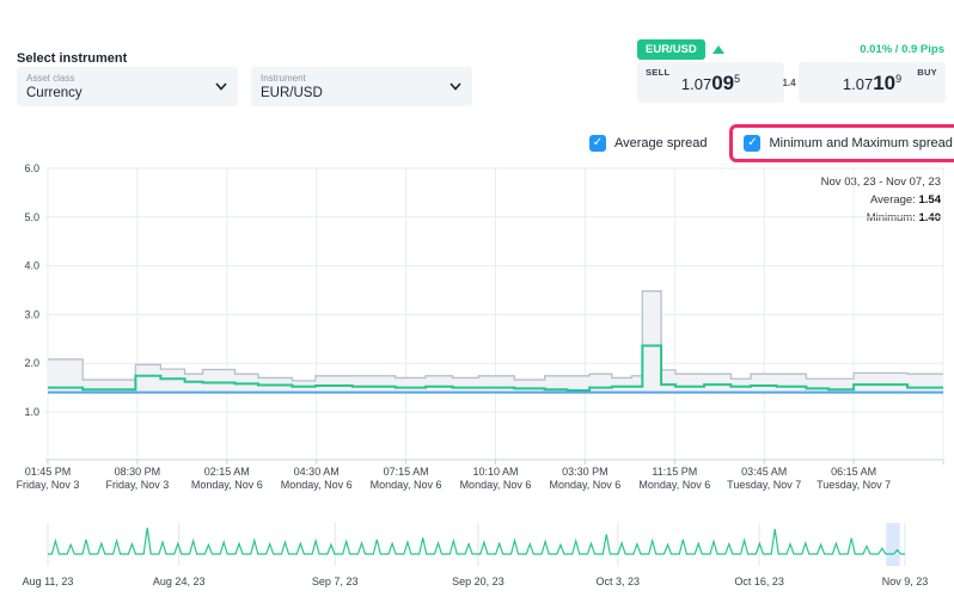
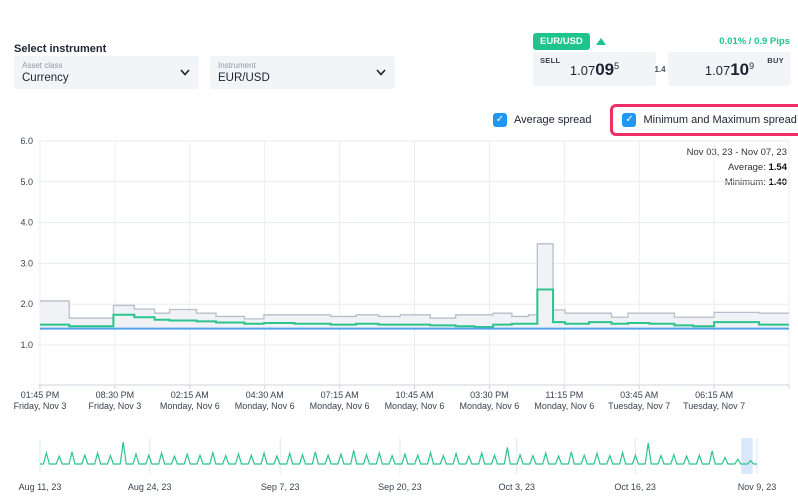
  Select instrument
  Asset class
  Currency
  Instrument
  EUR/USD
  EUR/USD
  0.01% / 0.9 Pips
  SELL
  1.07095
  1.4
  BUY
  1.07109
  ✓
  Average spread
  ✓
  Minimum and Maximum spread
  Nov 0, 23 - Nov 07, 23
  Average: 1.54
  Minimum: 1.40
  6.0
  5.0
  4.0
  3.0
  2.0
  1.0
  01:45 PM
  Friday, Nov 3
  08:30 PM
  Friday, Nov 3
  02:15 AM
  Monday, Nov 6
  04:30 AM
  Monday, Nov 6
  07:15 AM
  Monday, Nov 6
- 10:10 AM
+ 10:45 AM
  Monday, Nov 6
  03:30 PM
  Monday, Nov 6
  11:15 PM
  Monday, Nov 6
  03:45 AM
  Tuesday, Nov 7
  06:15 AM
  Tuesday, Nov 7
  Aug 11, 23
  Aug 24, 23
  Sep 7, 23
  Sep 20, 23
  Oct 3, 23
  Oct 16, 23
  Nov 9, 23
